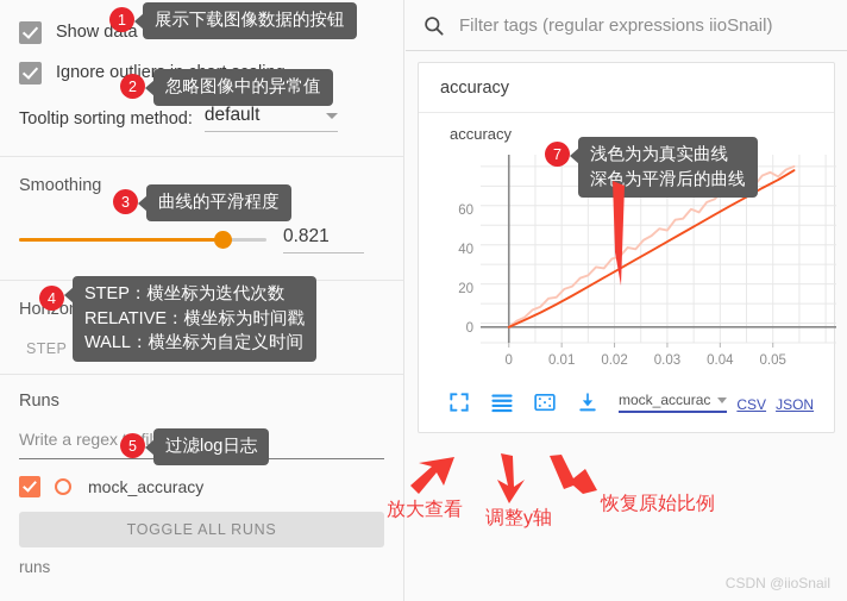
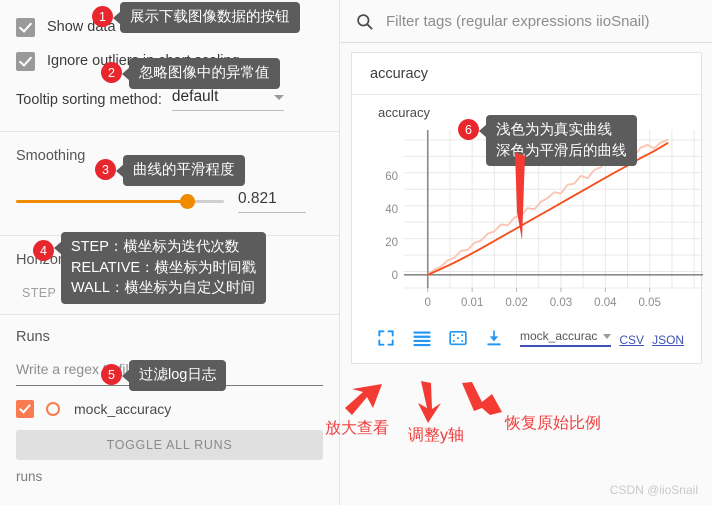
  Tooltip sorting method:
  default
  Smoothing
  0.821
  STEP
  Runs
  mock_accuracy
  TOGGLE ALL RUNS
  runs
  Filter tags (regular expressions iioSnail)
  accuracy
  accuracy
  0
  20
  40
  60
  0
  0.01
  0.02
  0.03
  0.04
  0.05
  mock_accurac
  CSV
  JSON
  1
  展示下载图像数据的按钮
  2
  忽略图像中的异常值
  3
  曲线的平滑程度
  4
  STEP：横坐标为迭代次数
  RELATIVE：横坐标为时间戳
  WALL：横坐标为自定义时间
  5
  过滤log日志
- 7
+ 6
  浅色为为真实曲线
  深色为平滑后的曲线
  放大查看
  调整y轴
  恢复原始比例
  CSDN @iioSnail
